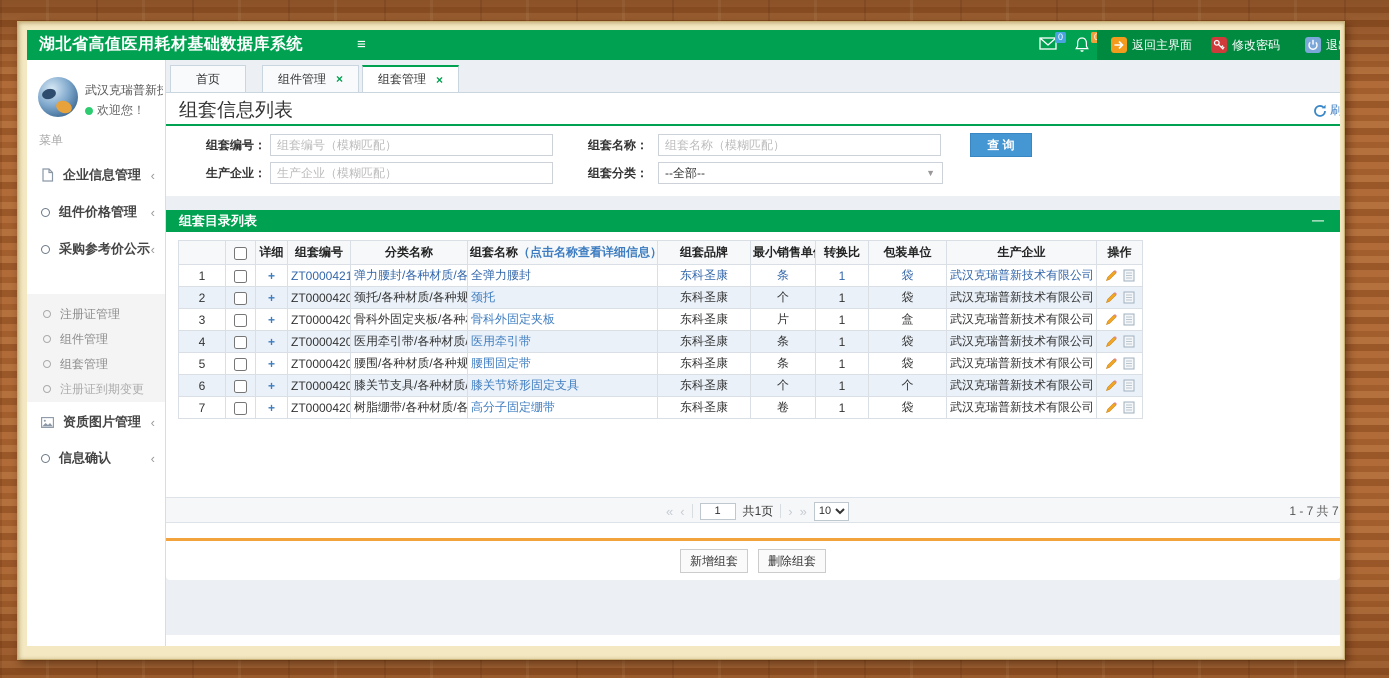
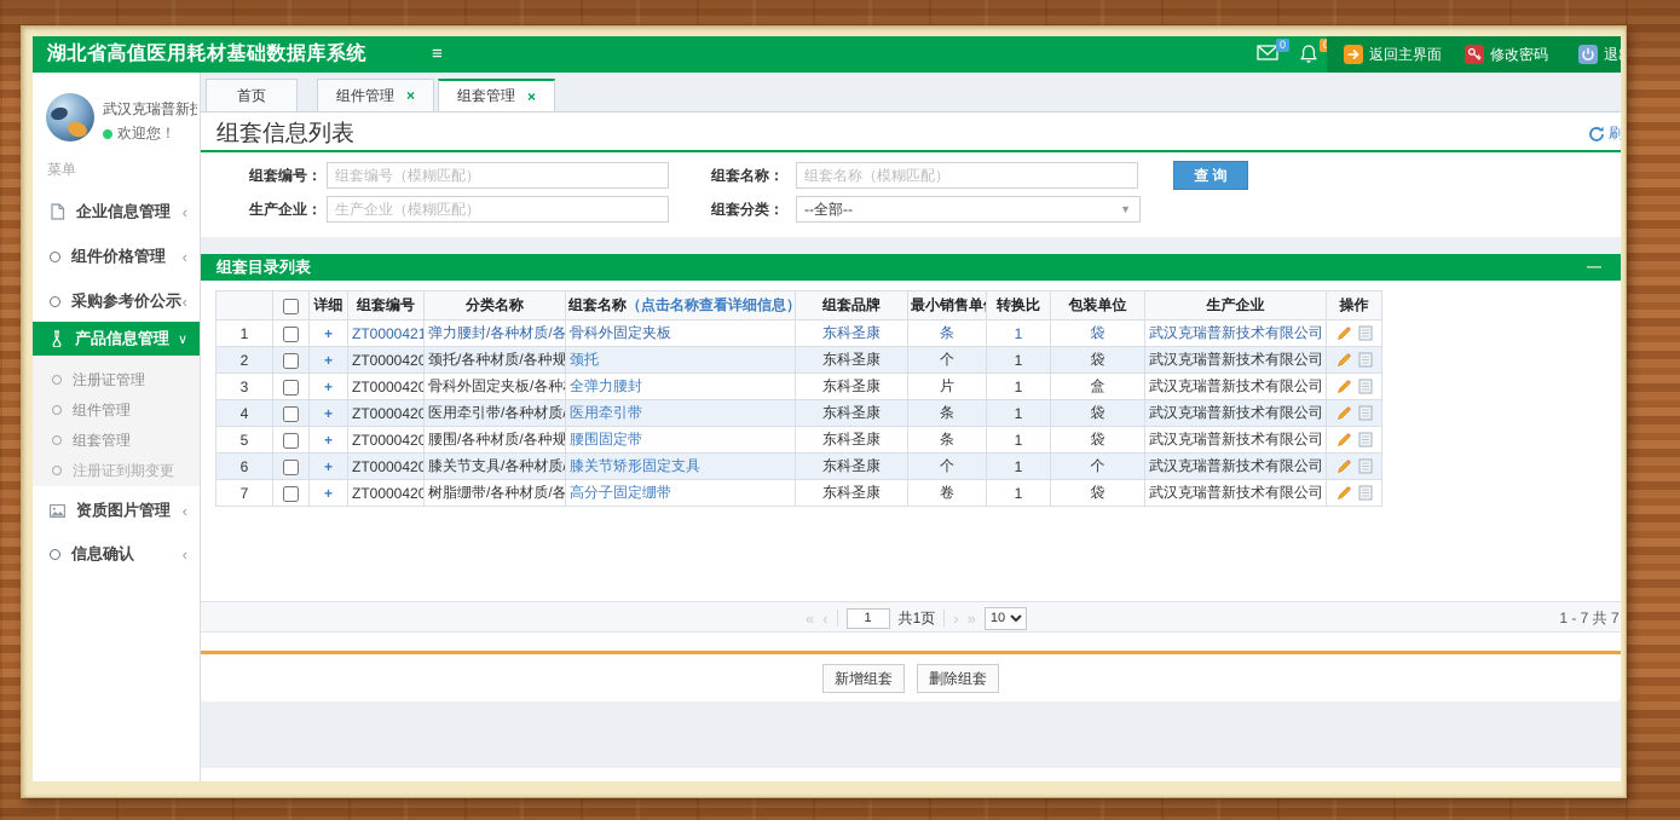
  湖北省高值医用耗材基础数据库系统
  ≡
  0
  返回主界面
  修改密码
  武汉克瑞普新
  欢迎您！
  菜单
  企业信息管理
  ‹
  组件价格管理
  ‹
  采购参考价公示
  ‹
+ 产品信息管理
+ ∨
  注册证管理
  组件管理
  组套管理
  注册证到期变更
  资质图片管理
  ‹
  信息确认
  ‹
  首页
  组件管理
  ×
  组套管理
  ×
  组套信息列表
  组套编号：
  组套编号（模糊匹配）
  组套名称：
  组套名称（模糊匹配）
  生产企业：
  生产企业（模糊匹配）
  组套分类：
  --全部--
  ▼
  查 询
  组套目录列表
  —
  		详细	组套编号	分类名称	组套名称（点击名称查看详细信息）	组套品牌	最小销售单	转换比	包装单位	生产企业	操作
- 1		+	ZT0000421	弹力腰封/各种材质/各	全弹力腰封	东科圣康	条	1	袋	武汉克瑞普新技术有限公司
+ 1		+	ZT0000421	弹力腰封/各种材质/各	骨科外固定夹板	东科圣康	条	1	袋	武汉克瑞普新技术有限公司
  2		+	ZT0000420	颈托/各种材质/各种规	颈托	东科圣康	个	1	袋	武汉克瑞普新技术有限公司
- 3		+	ZT0000420	骨科外固定夹板/各种	骨科外固定夹板	东科圣康	片	1	盒	武汉克瑞普新技术有限公司
+ 3		+	ZT0000420	骨科外固定夹板/各种	全弹力腰封	东科圣康	片	1	盒	武汉克瑞普新技术有限公司
  4		+	ZT0000420	医用牵引带/各种材质/	医用牵引带	东科圣康	条	1	袋	武汉克瑞普新技术有限公司
  5		+	ZT0000420	腰围/各种材质/各种规	腰围固定带	东科圣康	条	1	袋	武汉克瑞普新技术有限公司
  6		+	ZT0000420	膝关节支具/各种材质/	膝关节矫形固定支具	东科圣康	个	1	个	武汉克瑞普新技术有限公司
  7		+	ZT0000420	树脂绷带/各种材质/各	高分子固定绷带	东科圣康	卷	1	袋	武汉克瑞普新技术有限公司
  «
  ‹
  1
  共1页
  ›
  »
  10
  1 - 7 共 7
  新增组套
  删除组套
